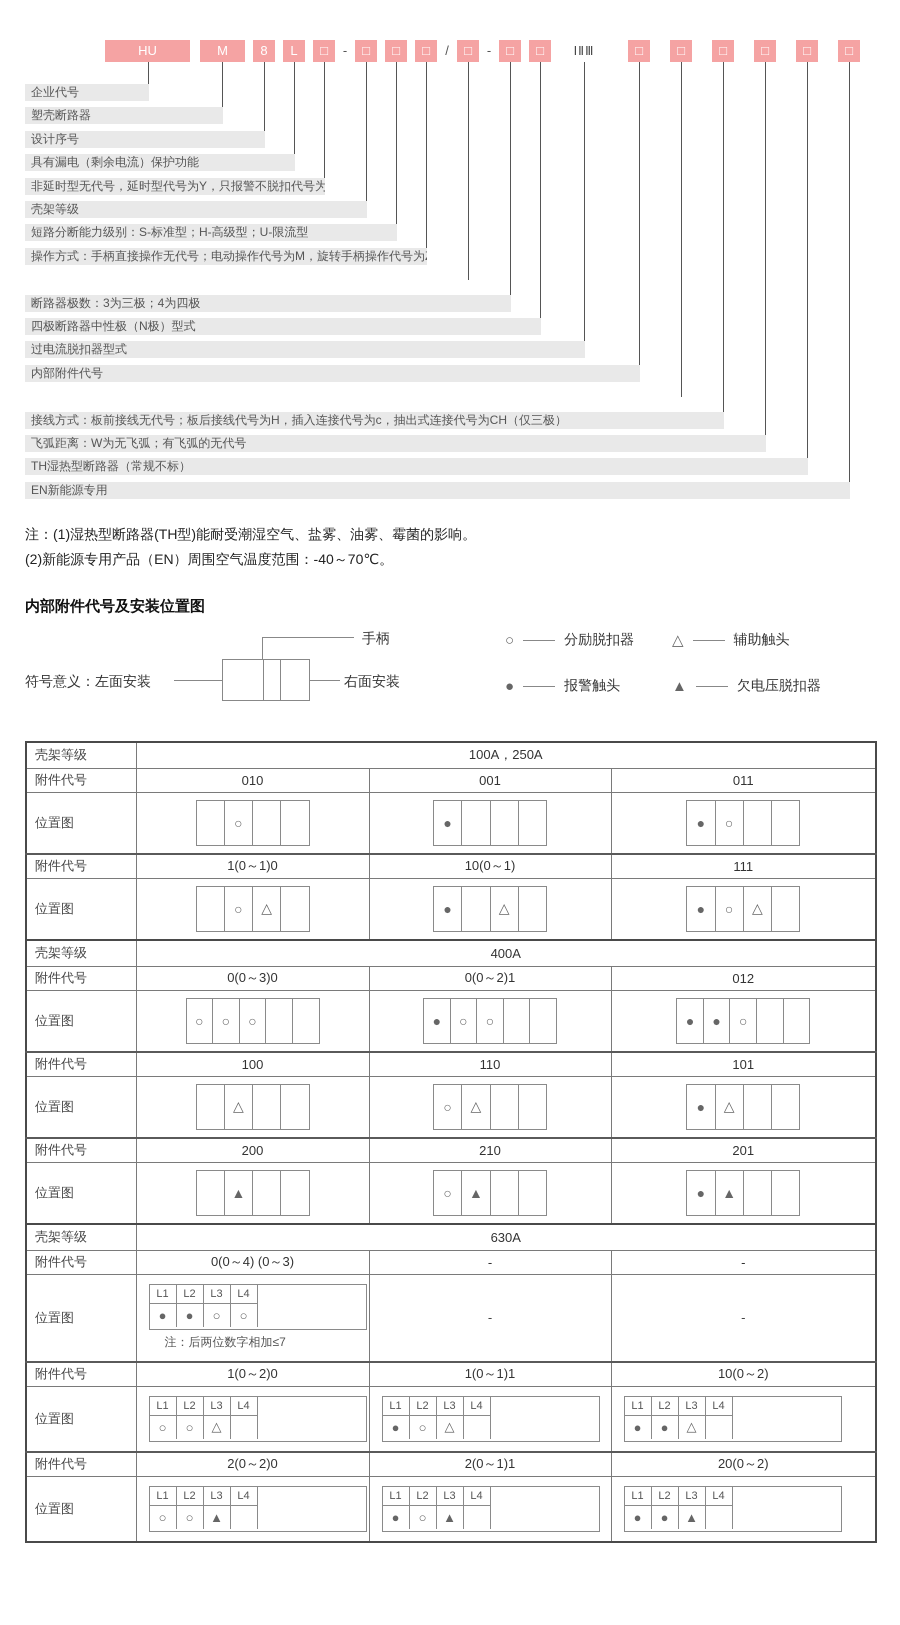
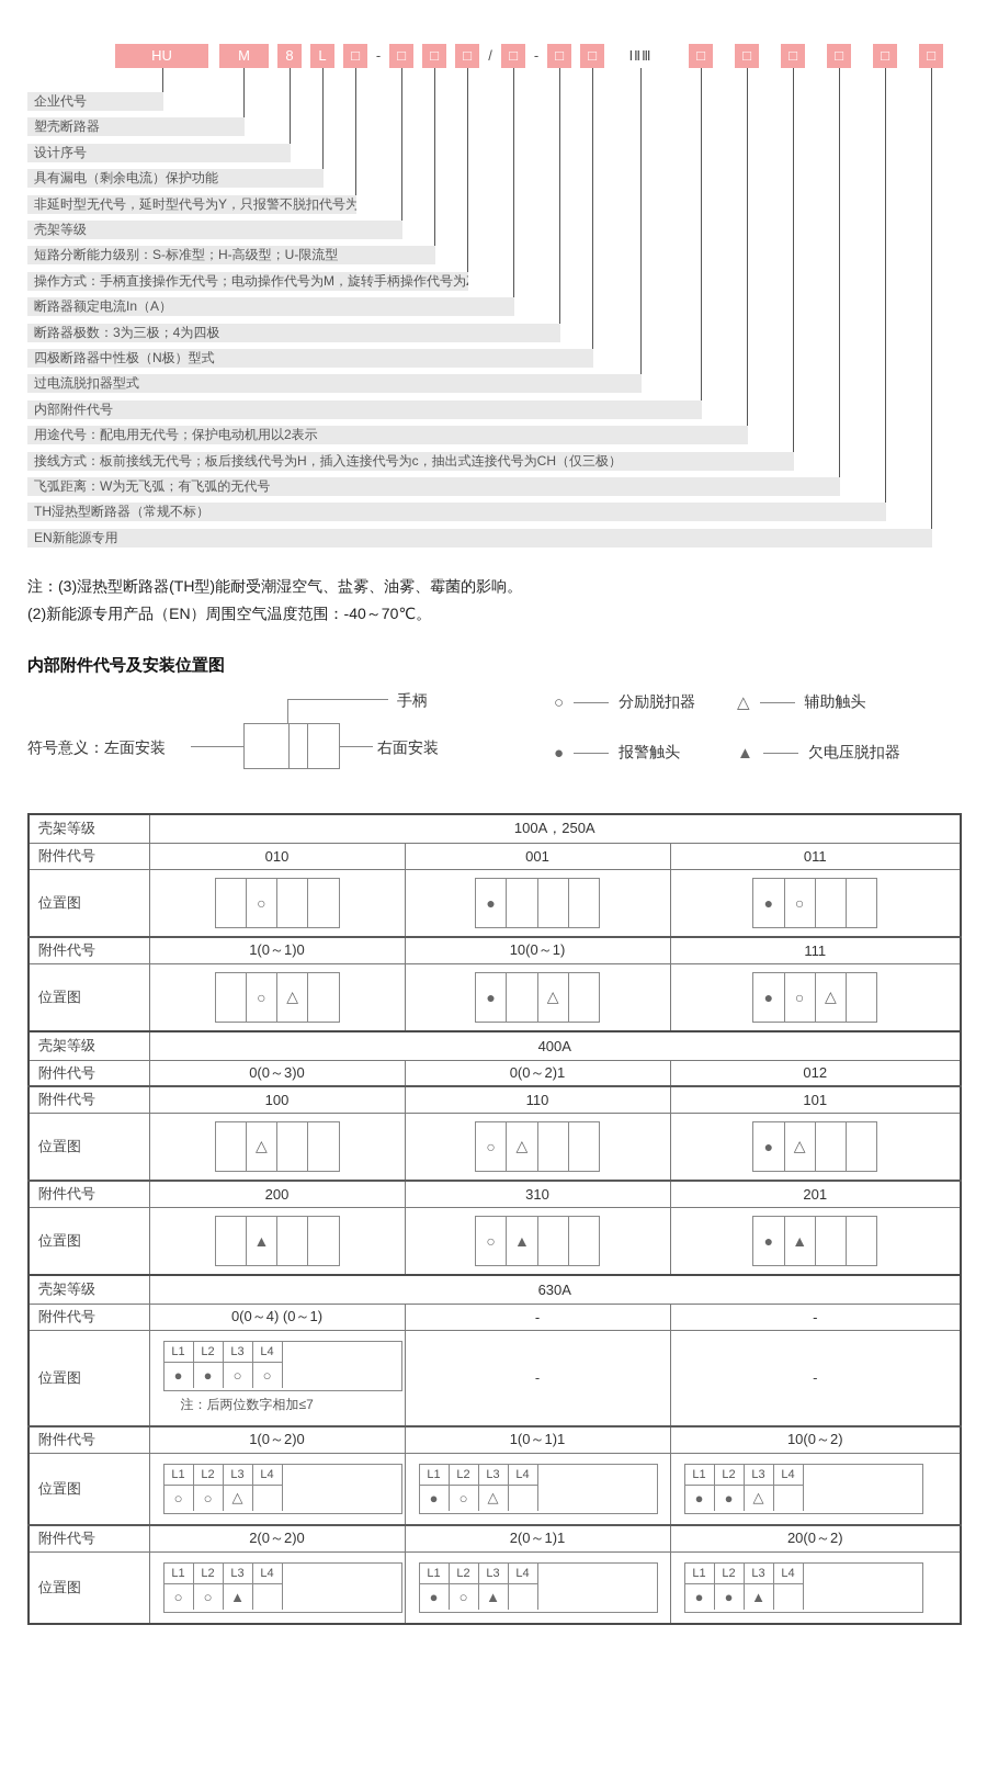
  HU
  M
  8
  L
  □
  -
  □
  □
  □
  /
  □
  -
  □
  □
  ⅠⅡⅢ
  □
  □
  □
  □
  □
  □
  企业代号
  塑壳断路器
  设计序号
  具有漏电（剩余电流）保护功能
  非延时型无代号，延时型代号为Y，只报警不脱扣代号为
  壳架等级
  短路分断能力级别：S-标准型；H-高级型；U-限流型
  操作方式：手柄直接操作无代号；电动操作代号为M，旋转手柄操作代号为
+ 断路器额定电流In（A）
  断路器极数：3为三极；4为四极
  四极断路器中性极（N极）型式
  过电流脱扣器型式
  内部附件代号
+ 用途代号：配电用无代号；保护电动机用以2表示
  接线方式：板前接线无代号；板后接线代号为H，插入连接代号为c，抽出式连接代号为CH（仅三极）
  飞弧距离：W为无飞弧；有飞弧的无代号
  TH湿热型断路器（常规不标）
  EN新能源专用
- 注：(1)湿热型断路器(TH型)能耐受潮湿空气、盐雾、油雾、霉菌的影响。
+ 注：(3)湿热型断路器(TH型)能耐受潮湿空气、盐雾、油雾、霉菌的影响。
  (2)新能源专用产品（EN）周围空气温度范围：-40～70℃。
  内部附件代号及安装位置图
  符号意义：左面安装
  手柄
  右面安装
  ○
  分励脱扣器
  ●
  报警触头
  △
  辅助触头
  ▲
  欠电压脱扣器
  壳架等级	100A，250A
  附件代号	010	001	011
  位置图	○	●	● ○
  附件代号	1(0～1)0	10(0～1)	111
  位置图	○ △	● △	● ○ △
  壳架等级	400A
  附件代号	0(0～3)0	0(0～2)1	012
- 位置图	○ ○ ○	● ○ ○	● ● ○
  附件代号	100	110	101
  位置图	△	○ △	● △
- 附件代号	200	210	201
+ 附件代号	200	310	201
  位置图	▲	○ ▲	● ▲
  壳架等级	630A
- 附件代号	0(0～4) (0～3)	-	-
+ 附件代号	0(0～4) (0～1)	-	-
  位置图	L1 L2 L3 L4 ● ● ○ ○ 注：后两位数字相加≤7	-	-
  附件代号	1(0～2)0	1(0～1)1	10(0～2)
  位置图	L1 L2 L3 L4 ○ ○ △	L1 L2 L3 L4 ● ○ △	L1 L2 L3 L4 ● ● △
  附件代号	2(0～2)0	2(0～1)1	20(0～2)
  位置图	L1 L2 L3 L4 ○ ○ ▲	L1 L2 L3 L4 ● ○ ▲	L1 L2 L3 L4 ● ● ▲
